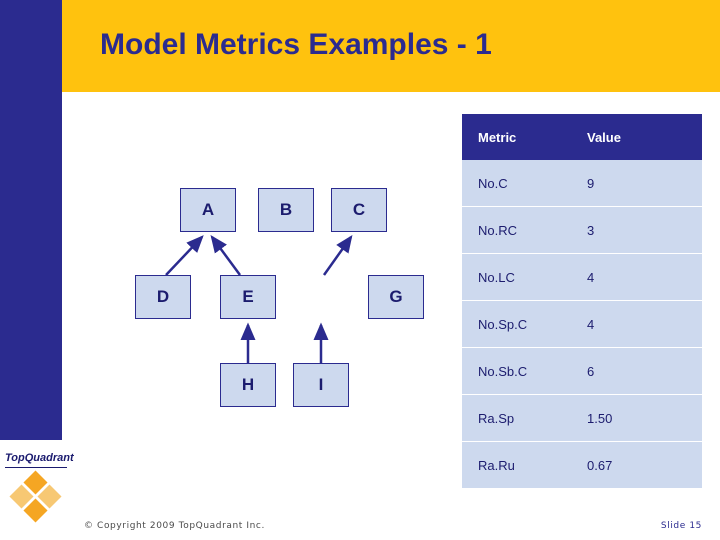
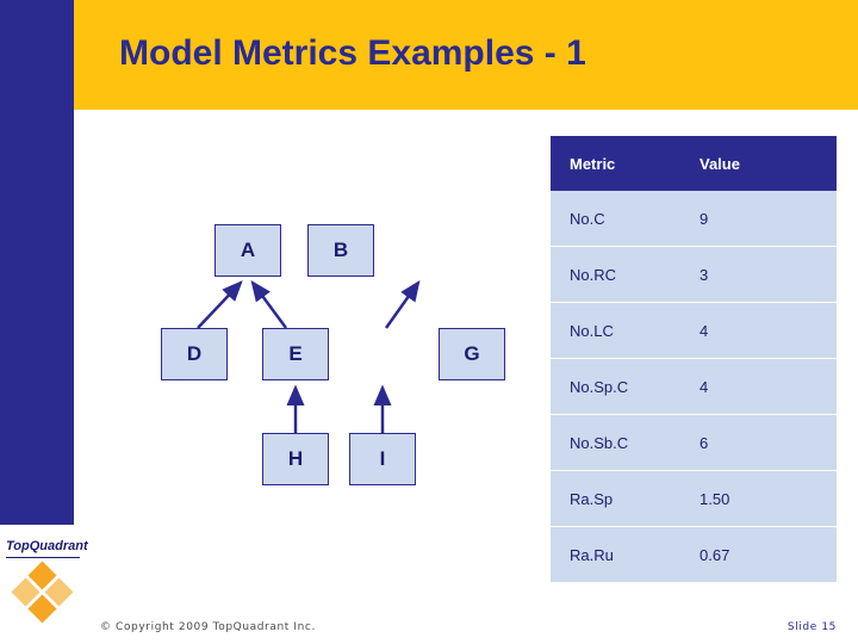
  Model Metrics Examples - 1
  A
  B
- C
  D
  E
  G
  H
  I
  Metric	Value
  No.C	9
  No.RC	3
  No.LC	4
  No.Sp.C	4
  No.Sb.C	6
  Ra.Sp	1.50
  Ra.Ru	0.67
  TopQuadrant
  © Copyright 2009 TopQuadrant Inc.
  Slide 15
